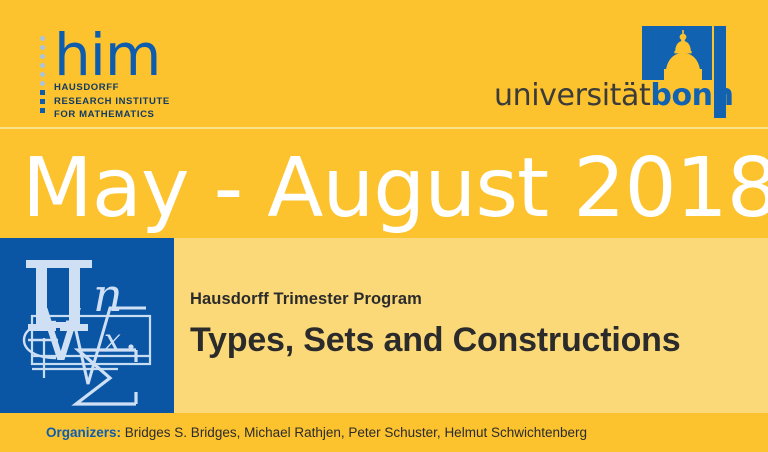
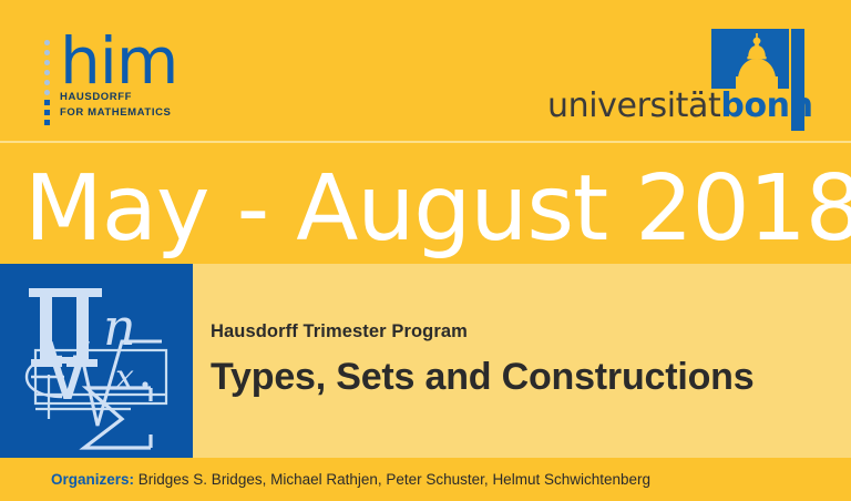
  him
  HAUSDORFF
- RESEARCH INSTITUTE
  FOR MATHEMATICS
  universitätbonn
  May - August 2018
  n
  x
  Hausdorff Trimester Program
  Types, Sets and Constructions
  Organizers: Bridges S. Bridges, Michael Rathjen, Peter Schuster, Helmut Schwichtenberg
